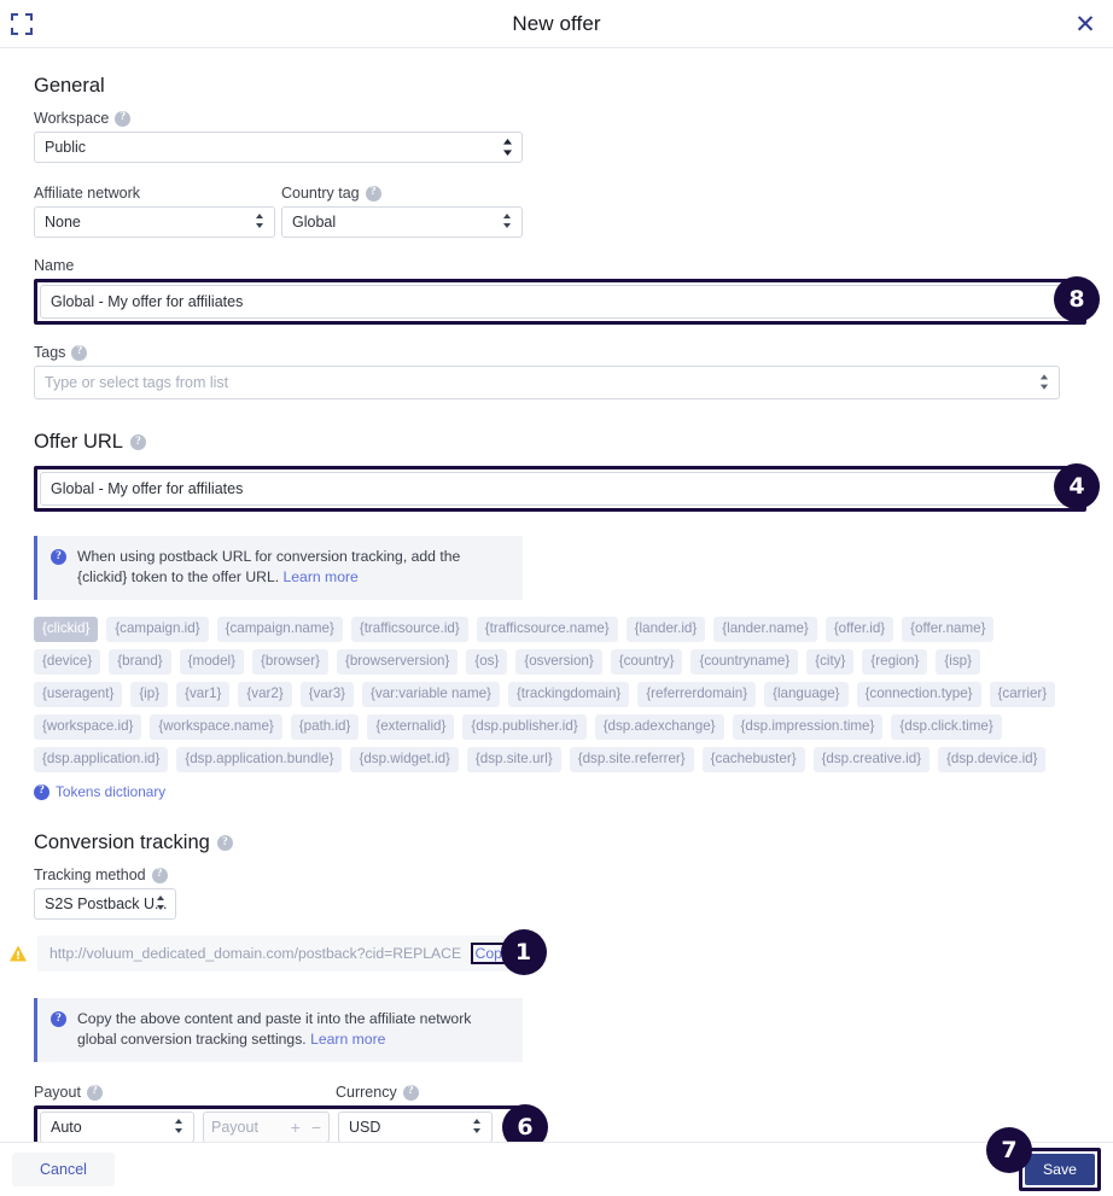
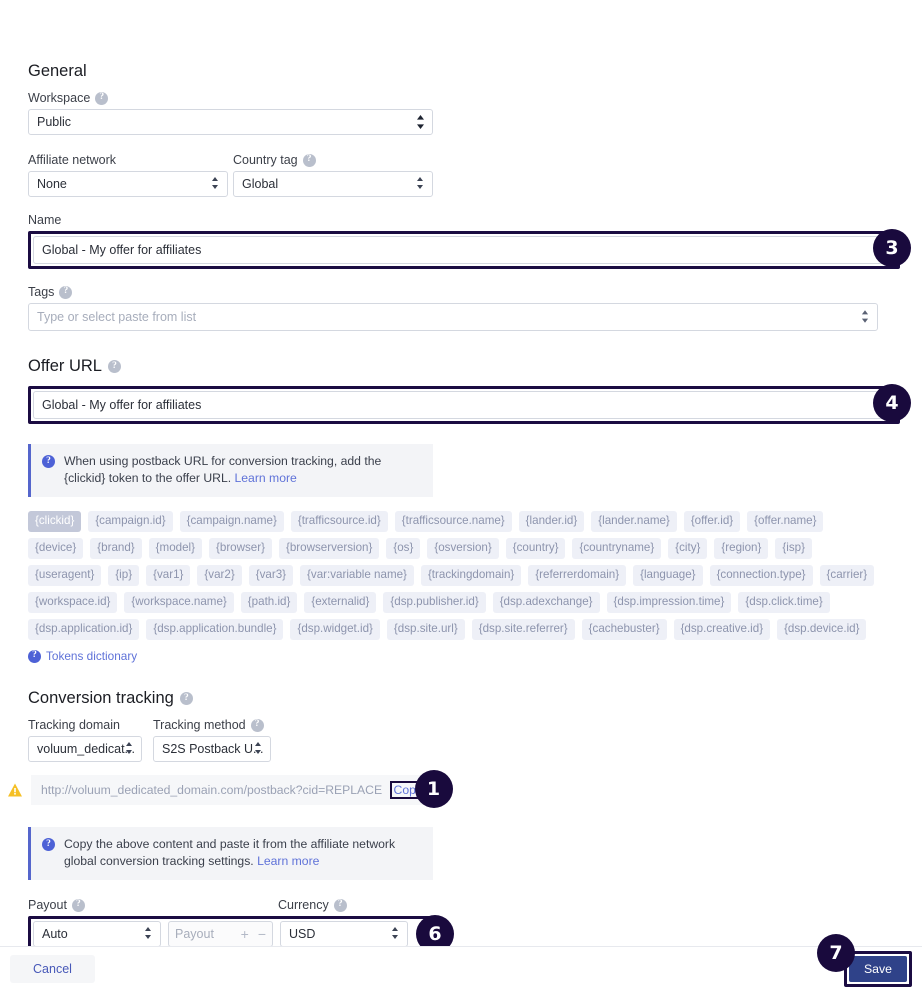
- New offer
- ✕
  General
  Workspace
  ?
  Public
  Affiliate network
  None
  Country tag
  ?
  Global
  Name
  Global - My offer for affiliates
- 8
+ 3
  Tags
  ?
- Type or select tags from list
+ Type or select paste from list
  Offer URL
  ?
  Global - My offer for affiliates
  4
  ?
  When using postback URL for conversion tracking, add the {clickid} token to the offer URL. Learn more
  {clickid}
  {campaign.id}
  {campaign.name}
  {trafficsource.id}
  {trafficsource.name}
  {lander.id}
  {lander.name}
  {offer.id}
  {offer.name}
  {device}
  {brand}
  {model}
  {browser}
  {browserversion}
  {os}
  {osversion}
  {country}
  {countryname}
  {city}
  {region}
  {isp}
  {useragent}
  {ip}
  {var1}
  {var2}
  {var3}
  {var:variable name}
  {trackingdomain}
  {referrerdomain}
  {language}
  {connection.type}
  {carrier}
  {workspace.id}
  {workspace.name}
  {path.id}
  {externalid}
  {dsp.publisher.id}
  {dsp.adexchange}
  {dsp.impression.time}
  {dsp.click.time}
  {dsp.application.id}
  {dsp.application.bundle}
  {dsp.widget.id}
  {dsp.site.url}
  {dsp.site.referrer}
  {cachebuster}
  {dsp.creative.id}
  {dsp.device.id}
  ?
  Tokens dictionary
  Conversion tracking
  ?
+ Tracking domain
+ voluum_dedicat...
  Tracking method
  ?
  S2S Postback U...
  http://voluum_dedicated_domain.com/postback?cid=REPLACE
  Cop
  1
  ?
- Copy the above content and paste it into the affiliate network global conversion tracking settings. Learn more
+ Copy the above content and paste it from the affiliate network global conversion tracking settings. Learn more
  Payout
  ?
  Currency
  ?
  Auto
  Payout
  +
  −
  USD
  6
  Cancel
  Save
  7
